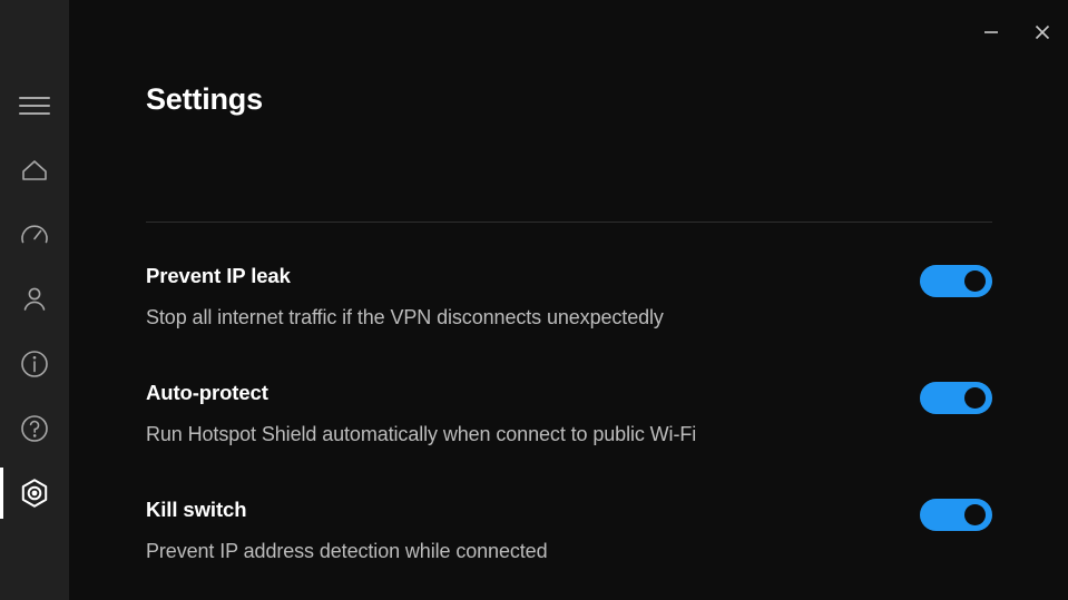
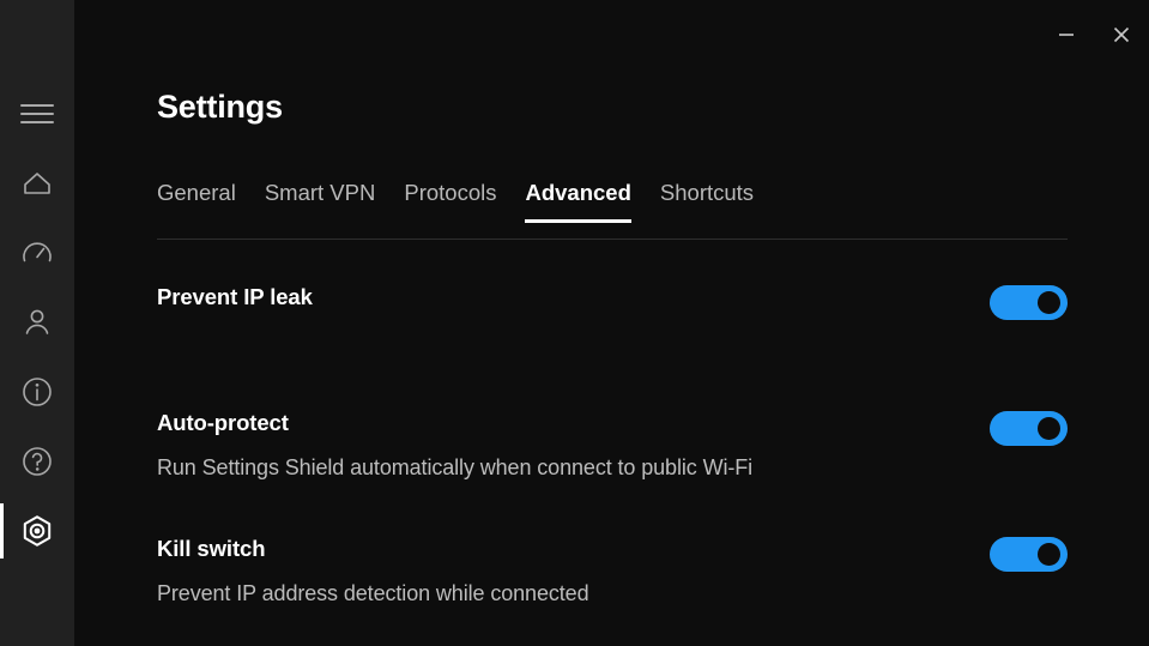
  Settings
+ General
+ Smart VPN
+ Protocols
+ Advanced
+ Shortcuts
  Prevent IP leak
- Stop all internet traffic if the VPN disconnects unexpectedly
  Auto-protect
- Run Hotspot Shield automatically when connect to public Wi-Fi
+ Run Settings Shield automatically when connect to public Wi-Fi
  Kill switch
  Prevent IP address detection while connected
